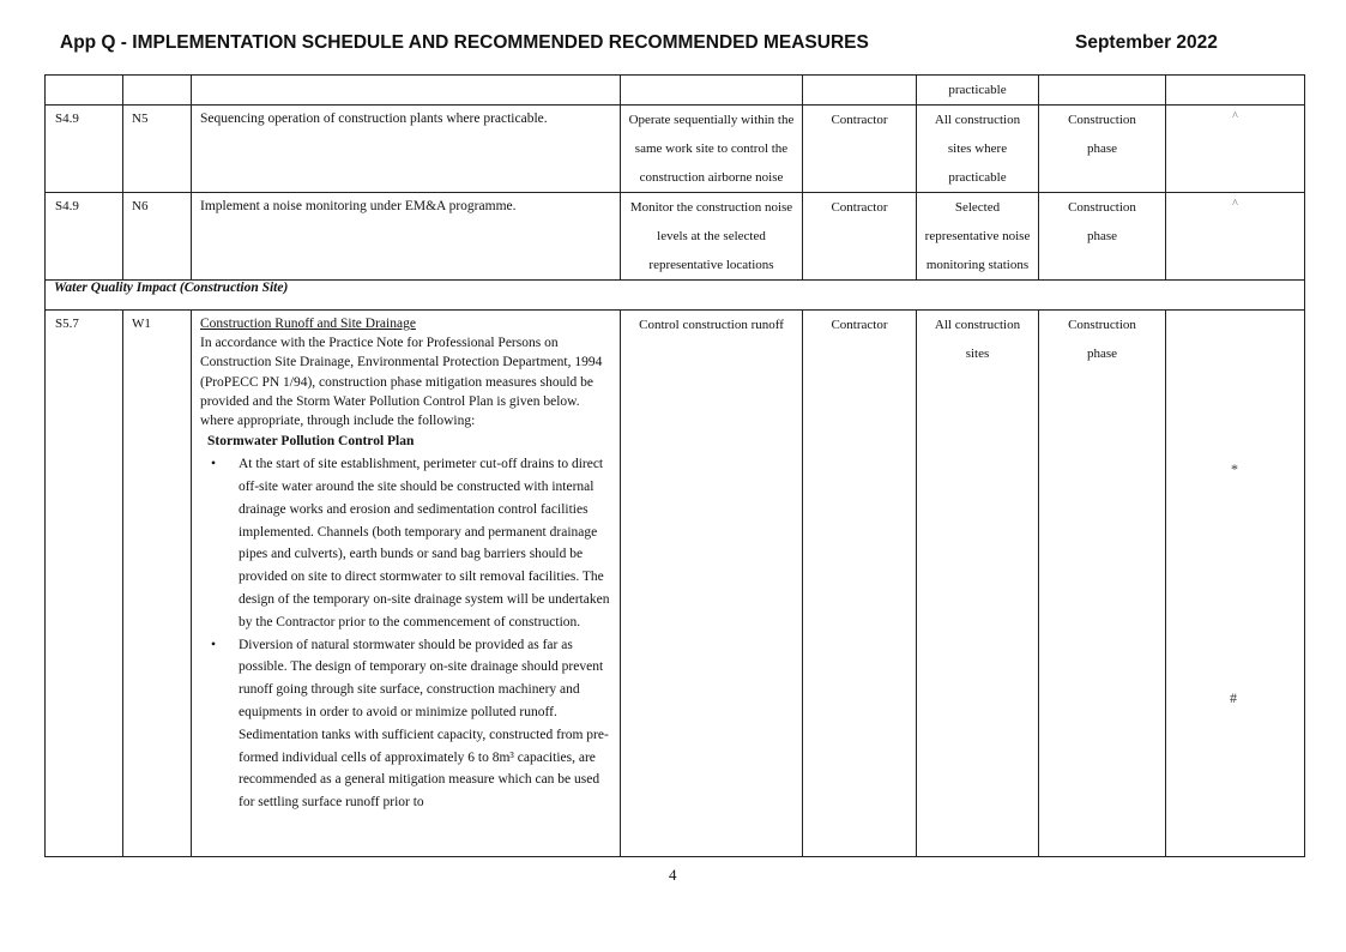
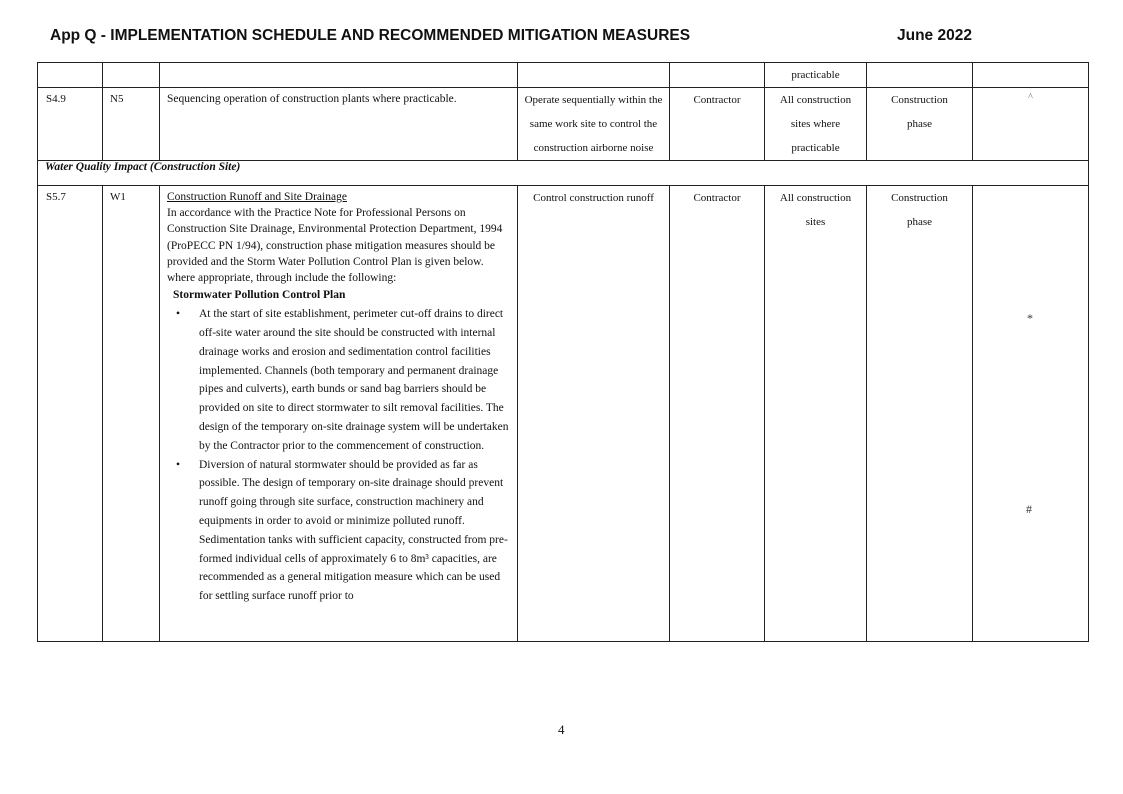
- App Q - IMPLEMENTATION SCHEDULE AND RECOMMENDED RECOMMENDED MEASURES
+ App Q - IMPLEMENTATION SCHEDULE AND RECOMMENDED MITIGATION MEASURES
- September 2022
+ June 2022
  					practicable
  S4.9	N5	Sequencing operation of construction plants where practicable.	Operate sequentially within the same work site to control the construction airborne noise	Contractor	All construction sites where practicable	Construction phase	^
- S4.9	N6	Implement a noise monitoring under EM&A programme.	Monitor the construction noise levels at the selected representative locations	Contractor	Selected representative noise monitoring stations	Construction phase	^
  Water Quality Impact (Construction Site)
  S5.7	W1	Construction Runoff and Site Drainage In accordance with the Practice Note for Professional Persons on Construction Site Drainage, Environmental Protection Department, 1994 (ProPECC PN 1/94), construction phase mitigation measures should be provided and the Storm Water Pollution Control Plan is given below. where appropriate, through include the following: Stormwater Pollution Control Plan • At the start of site establishment, perimeter cut-off drains to direct off-site water around the site should be constructed with internal drainage works and erosion and sedimentation control facilities implemented. Channels (both temporary and permanent drainage pipes and culverts), earth bunds or sand bag barriers should be provided on site to direct stormwater to silt removal facilities. The design of the temporary on-site drainage system will be undertaken by the Contractor prior to the commencement of construction. • Diversion of natural stormwater should be provided as far as possible. The design of temporary on-site drainage should prevent runoff going through site surface, construction machinery and equipments in order to avoid or minimize polluted runoff. Sedimentation tanks with sufficient capacity, constructed from pre-formed individual cells of approximately 6 to 8m³ capacities, are recommended as a general mitigation measure which can be used for settling surface runoff prior to	Control construction runoff	Contractor	All construction sites	Construction phase	* #
  4
